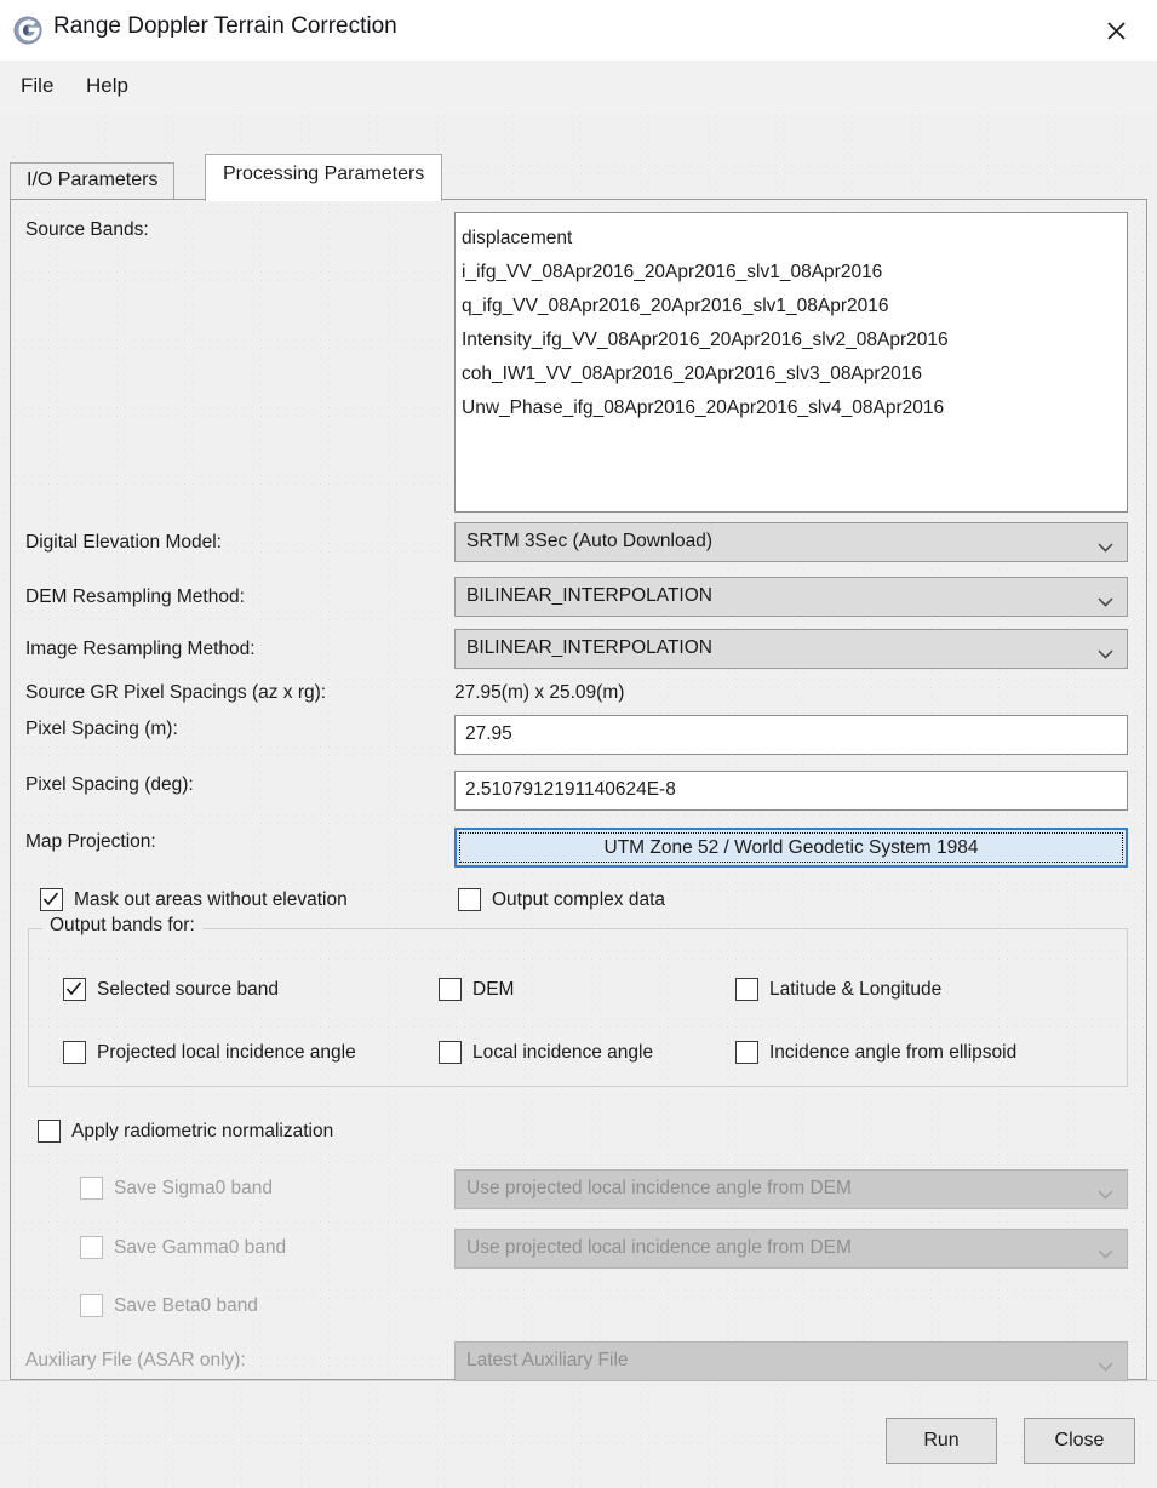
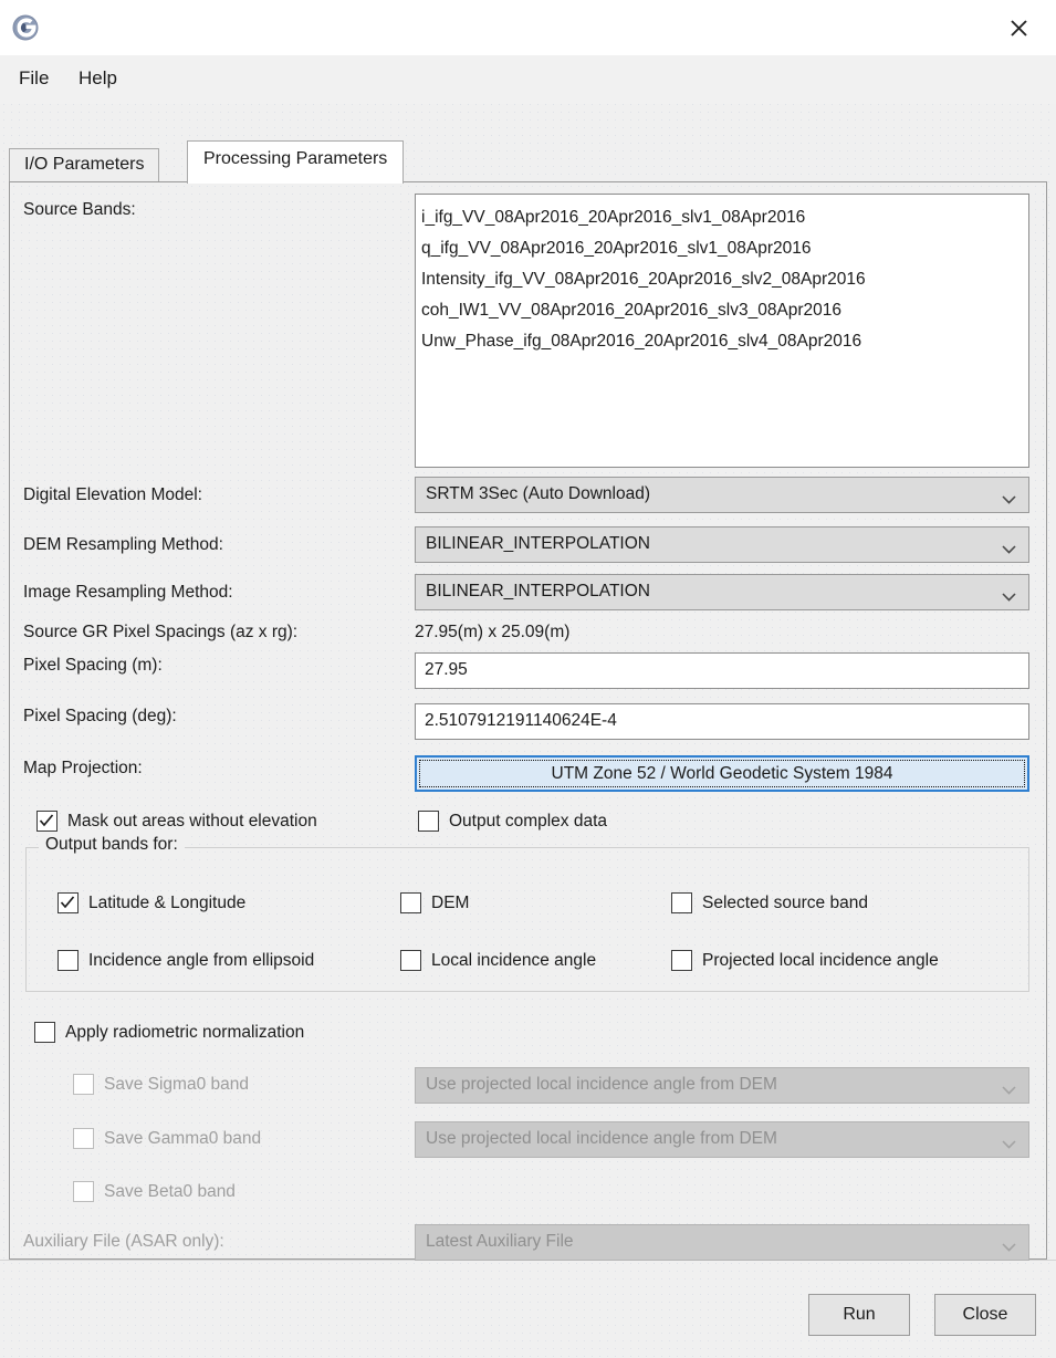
- Range Doppler Terrain Correction
  File
  Help
  I/O Parameters
  Processing Parameters
  Source Bands:
- displacement
  i_ifg_VV_08Apr2016_20Apr2016_slv1_08Apr2016
  q_ifg_VV_08Apr2016_20Apr2016_slv1_08Apr2016
  Intensity_ifg_VV_08Apr2016_20Apr2016_slv2_08Apr2016
  coh_IW1_VV_08Apr2016_20Apr2016_slv3_08Apr2016
  Unw_Phase_ifg_08Apr2016_20Apr2016_slv4_08Apr2016
  Digital Elevation Model:
  SRTM 3Sec (Auto Download)
  DEM Resampling Method:
  BILINEAR_INTERPOLATION
  Image Resampling Method:
  BILINEAR_INTERPOLATION
  Source GR Pixel Spacings (az x rg):
  27.95(m) x 25.09(m)
  Pixel Spacing (m):
  27.95
  Pixel Spacing (deg):
- 2.5107912191140624E-8
+ 2.5107912191140624E-4
  Map Projection:
  UTM Zone 52 / World Geodetic System 1984
  Mask out areas without elevation
  Output complex data
  Output bands for:
- Selected source band
+ Latitude & Longitude
  DEM
- Latitude & Longitude
+ Selected source band
- Projected local incidence angle
+ Incidence angle from ellipsoid
  Local incidence angle
- Incidence angle from ellipsoid
+ Projected local incidence angle
  Apply radiometric normalization
  Save Sigma0 band
  Use projected local incidence angle from DEM
  Save Gamma0 band
  Use projected local incidence angle from DEM
  Save Beta0 band
  Auxiliary File (ASAR only):
  Latest Auxiliary File
  Run
  Close
